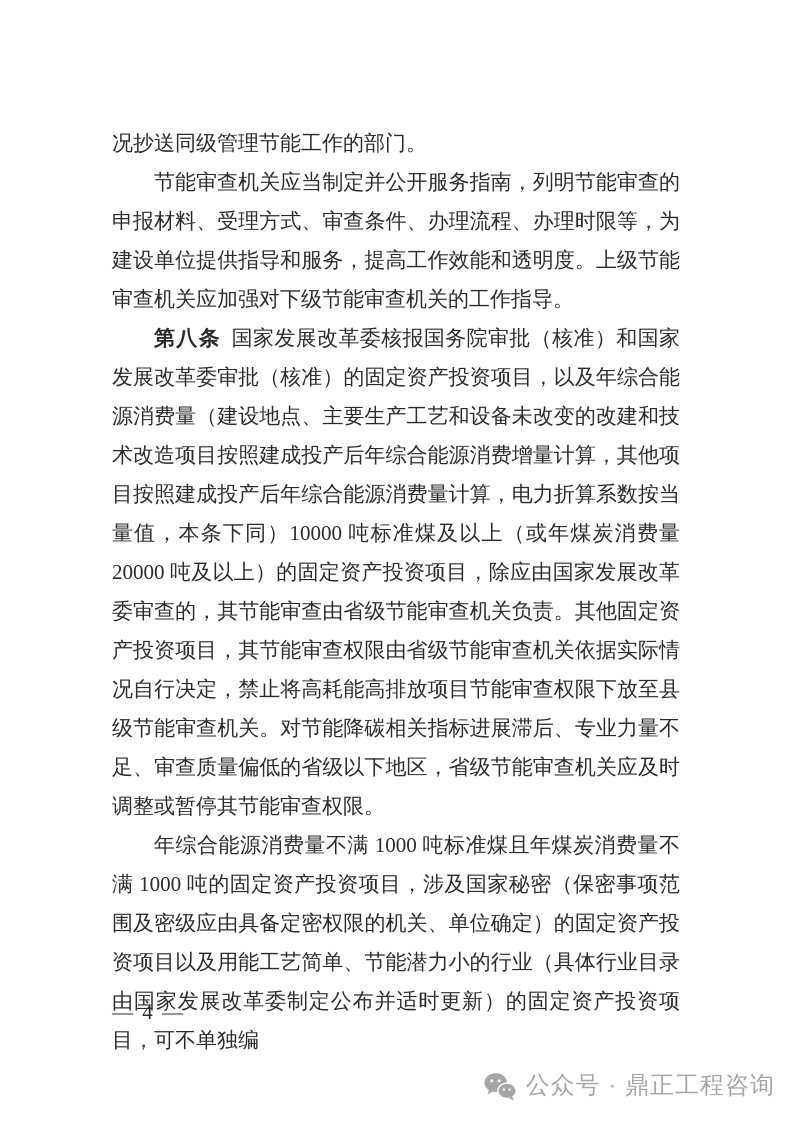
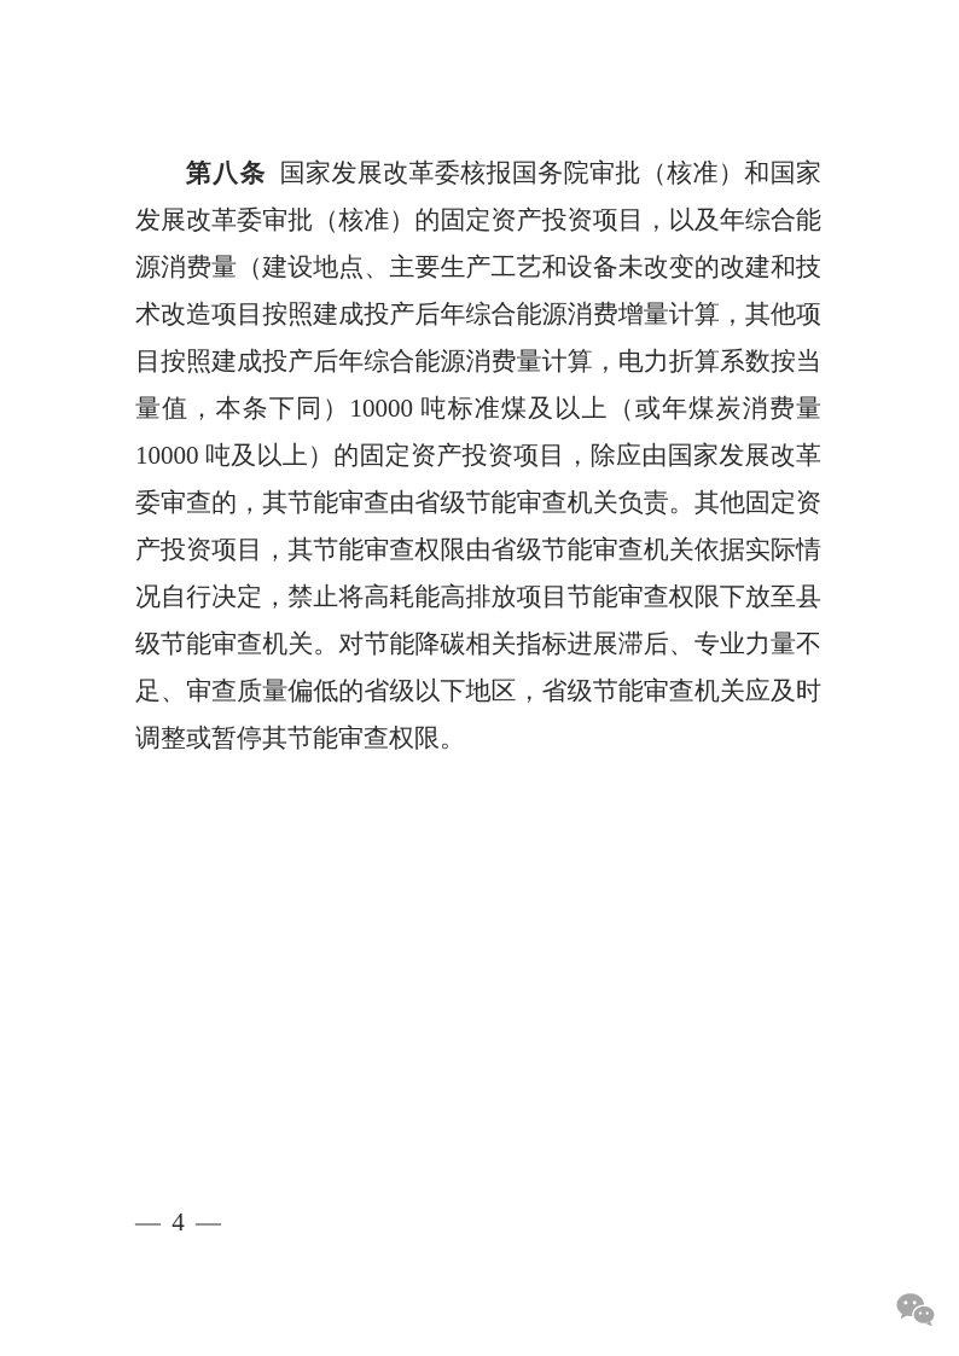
- 况抄送同级管理节能工作的部门。
- 节能审查机关应当制定并公开服务指南，列明节能审查的申报材料、受理方式、审查条件、办理流程、办理时限等，为建设单位提供指导和服务，提高工作效能和透明度。上级节能审查机关应加强对下级节能审查机关的工作指导。
- 第八条 国家发展改革委核报国务院审批（核准）和国家发展改革委审批（核准）的固定资产投资项目，以及年综合能源消费量（建设地点、主要生产工艺和设备未改变的改建和技术改造项目按照建成投产后年综合能源消费增量计算，其他项目按照建成投产后年综合能源消费量计算，电力折算系数按当量值，本条下同）10000 吨标准煤及以上（或年煤炭消费量 20000 吨及以上）的固定资产投资项目，除应由国家发展改革委审查的，其节能审查由省级节能审查机关负责。其他固定资产投资项目，其节能审查权限由省级节能审查机关依据实际情况自行决定，禁止将高耗能高排放项目节能审查权限下放至县级节能审查机关。对节能降碳相关指标进展滞后、专业力量不足、审查质量偏低的省级以下地区，省级节能审查机关应及时调整或暂停其节能审查权限。
+ 第八条 国家发展改革委核报国务院审批（核准）和国家发展改革委审批（核准）的固定资产投资项目，以及年综合能源消费量（建设地点、主要生产工艺和设备未改变的改建和技术改造项目按照建成投产后年综合能源消费增量计算，其他项目按照建成投产后年综合能源消费量计算，电力折算系数按当量值，本条下同）10000 吨标准煤及以上（或年煤炭消费量 10000 吨及以上）的固定资产投资项目，除应由国家发展改革委审查的，其节能审查由省级节能审查机关负责。其他固定资产投资项目，其节能审查权限由省级节能审查机关依据实际情况自行决定，禁止将高耗能高排放项目节能审查权限下放至县级节能审查机关。对节能降碳相关指标进展滞后、专业力量不足、审查质量偏低的省级以下地区，省级节能审查机关应及时调整或暂停其节能审查权限。
- 年综合能源消费量不满 1000 吨标准煤且年煤炭消费量不满 1000 吨的固定资产投资项目，涉及国家秘密（保密事项范围及密级应由具备定密权限的机关、单位确定）的固定资产投资项目以及用能工艺简单、节能潜力小的行业（具体行业目录由国家发展改革委制定公布并适时更新）的固定资产投资项目，可不单独编
  — 4 —
- 公众号 · 鼎正工程咨询
